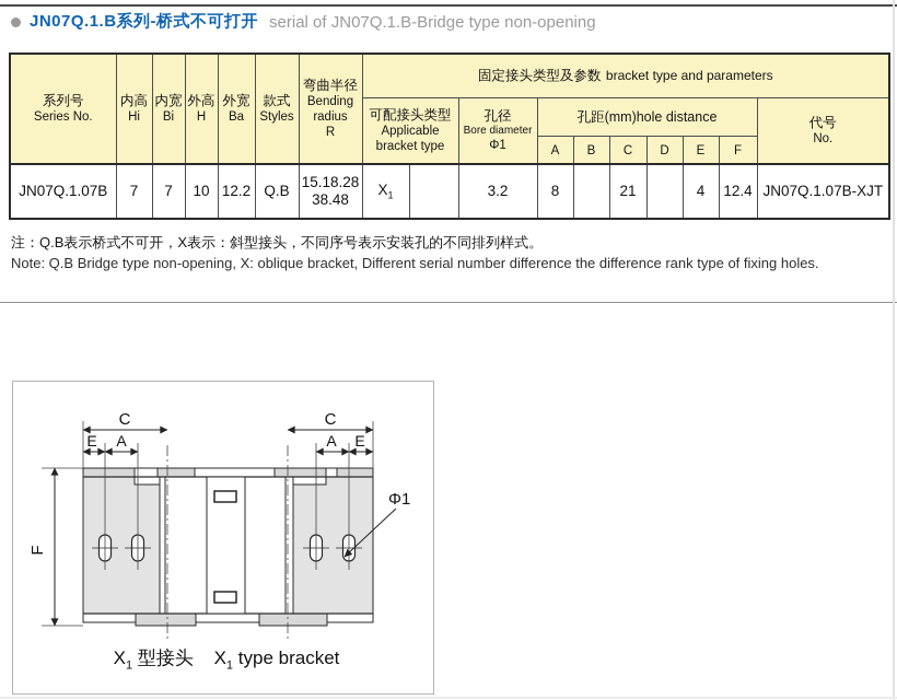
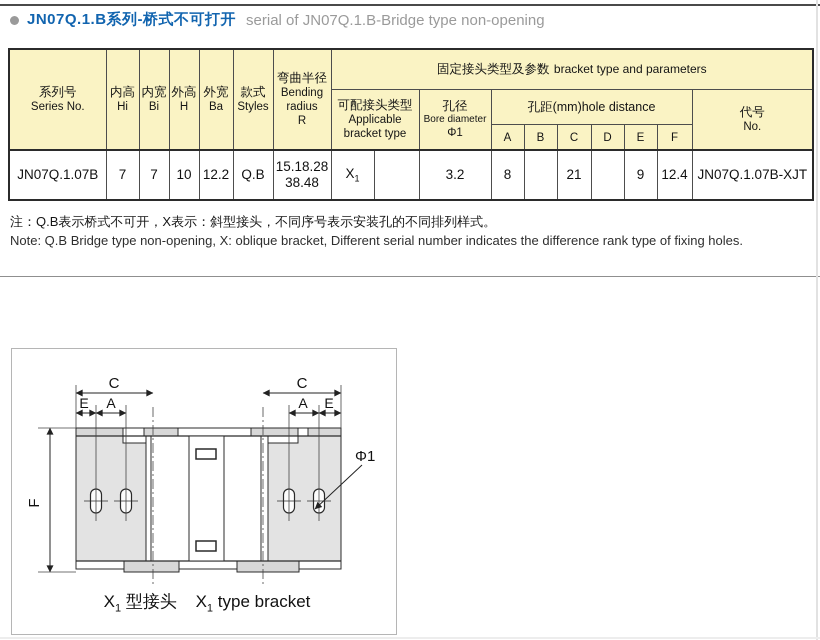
  JN07Q.1.B系列-桥式不可打开
  serial of JN07Q.1.B-Bridge type non-opening
  系列号 Series No.	内高 Hi	内宽 Bi	外高 H	外宽 Ba	款式 Styles	弯曲半径 Bending radius R	固定接头类型及参数 bracket type and parameters
  可配接头类型 Applicable bracket type	孔径 Bore diameter Φ1	孔距(mm)hole distance	代号 No.
  A	B	C	D	E	F
- JN07Q.1.07B	7	7	10	12.2	Q.B	15.18.28 38.48	X1		3.2	8		21		4	12.4	JN07Q.1.07B-XJT
+ JN07Q.1.07B	7	7	10	12.2	Q.B	15.18.28 38.48	X1		3.2	8		21		9	12.4	JN07Q.1.07B-XJT
  注：Q.B表示桥式不可开，X表示：斜型接头，不同序号表示安装孔的不同排列样式。
- Note: Q.B Bridge type non-opening, X: oblique bracket, Different serial number difference the difference rank type of fixing holes.
+ Note: Q.B Bridge type non-opening, X: oblique bracket, Different serial number indicates the difference rank type of fixing holes.
  C
  C
  E
  A
  A
  E
  Φ1
  X1 型接头 X1 type bracket
